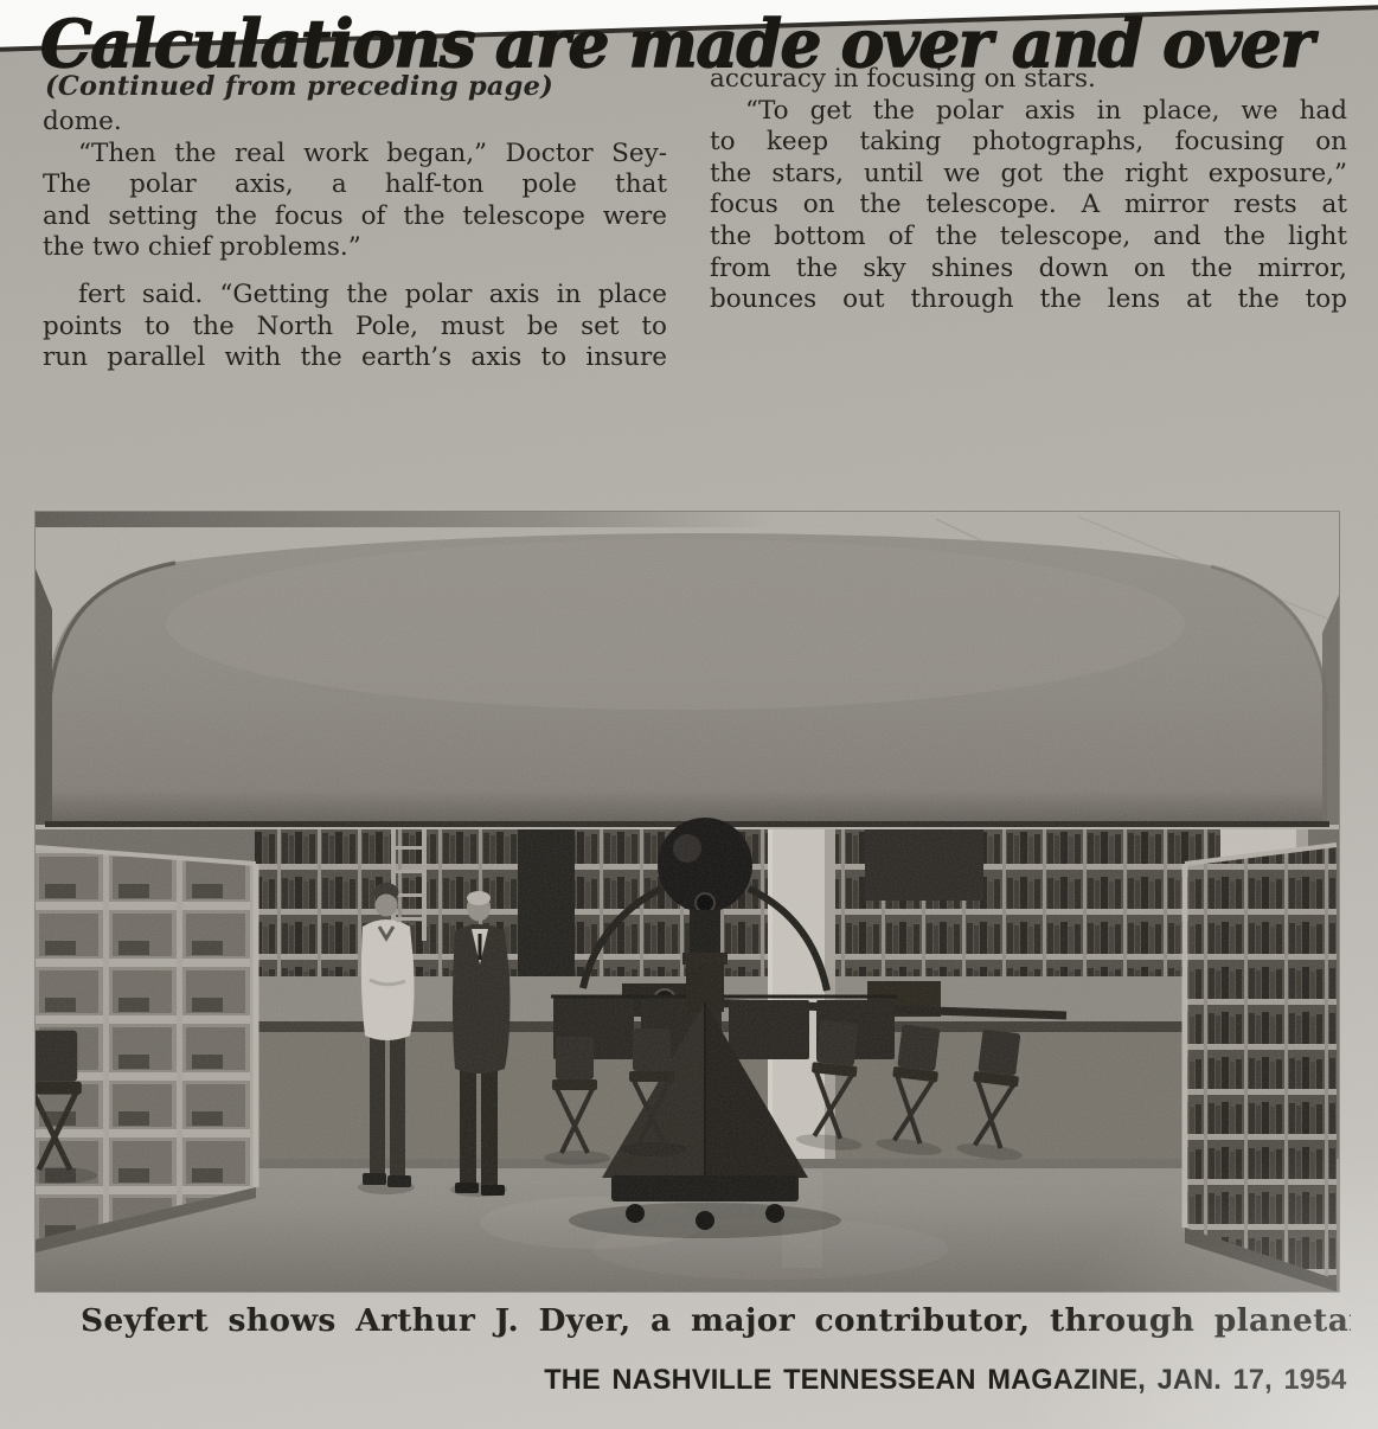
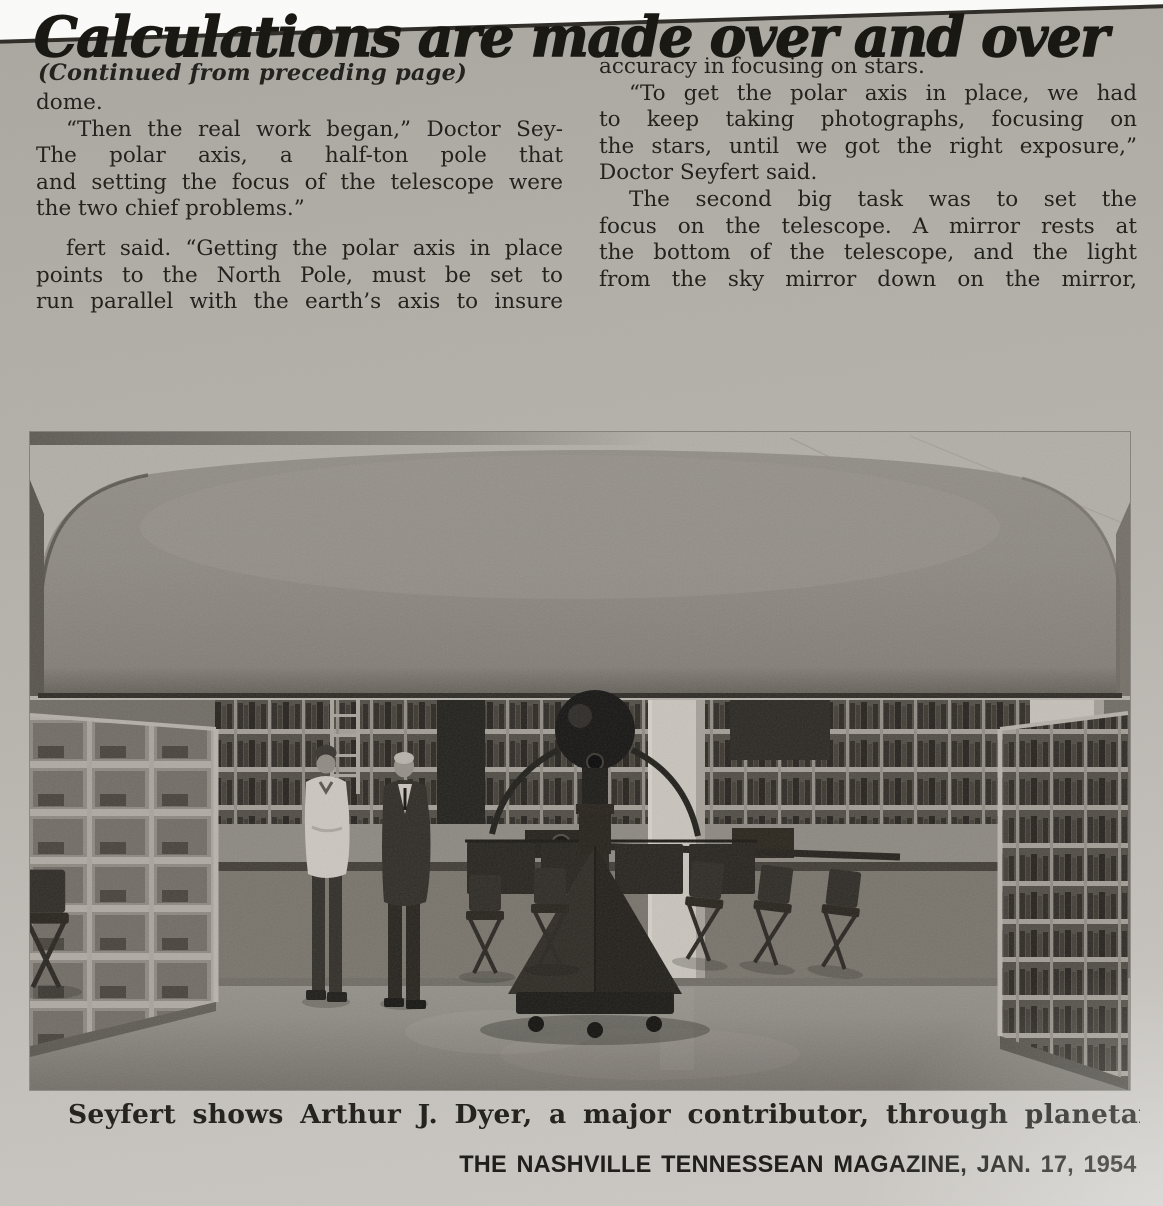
  Calculations are made over and over
  (Continued from preceding page)
  dome.
  “Then the real work began,” Doctor Sey-
  The polar axis, a half-ton pole that
  and setting the focus of the telescope were
  the two chief problems.”
  fert said. “Getting the polar axis in place
  points to the North Pole, must be set to
  run parallel with the earth’s axis to insure
  accuracy in focusing on stars.
  “To get the polar axis in place, we had
  to keep taking photographs, focusing on
  the stars, until we got the right exposure,”
+ Doctor Seyfert said.
+ The second big task was to set the
  focus on the telescope. A mirror rests at
  the bottom of the telescope, and the light
- from the sky shines down on the mirror,
+ from the sky mirror down on the mirror,
- bounces out through the lens at the top
